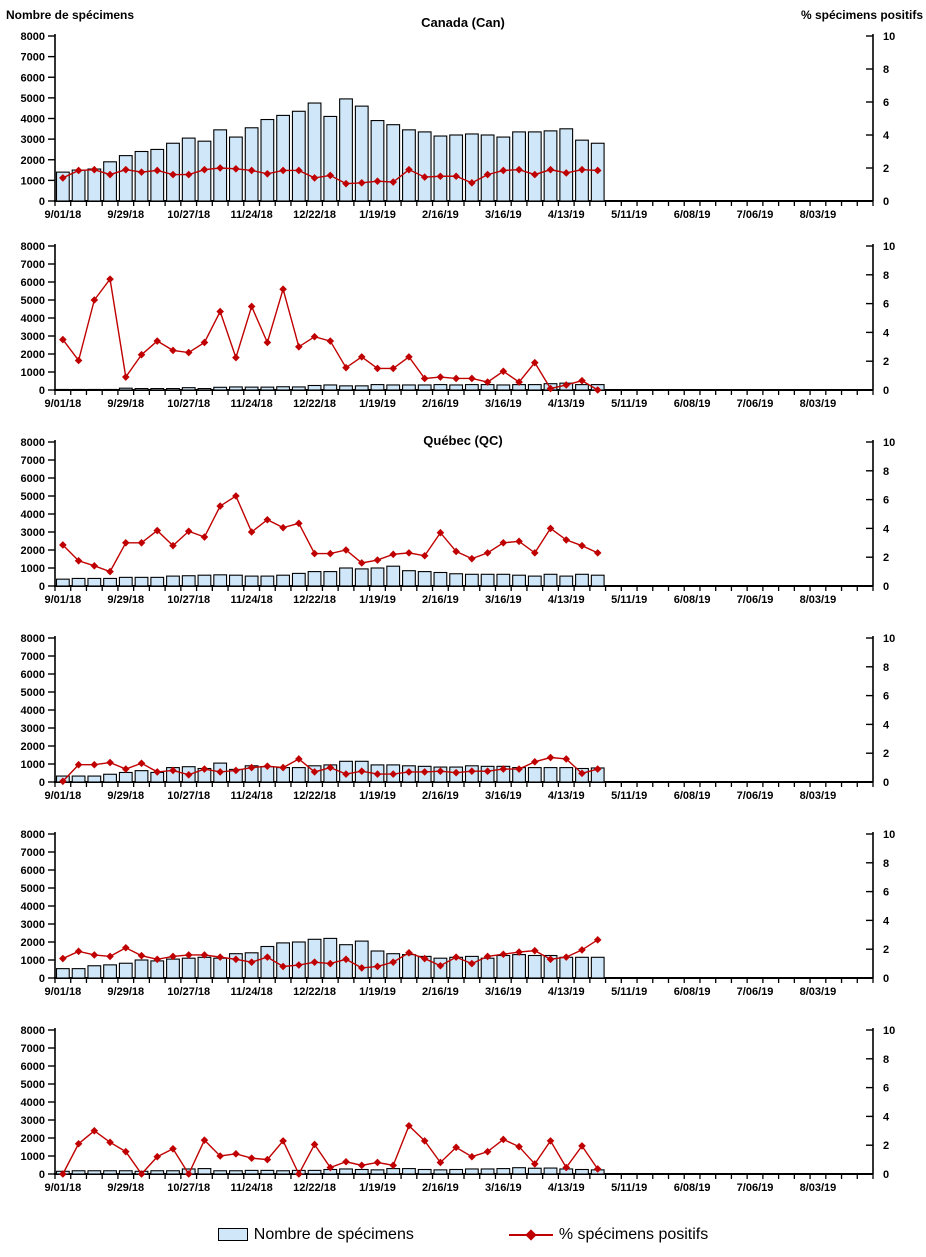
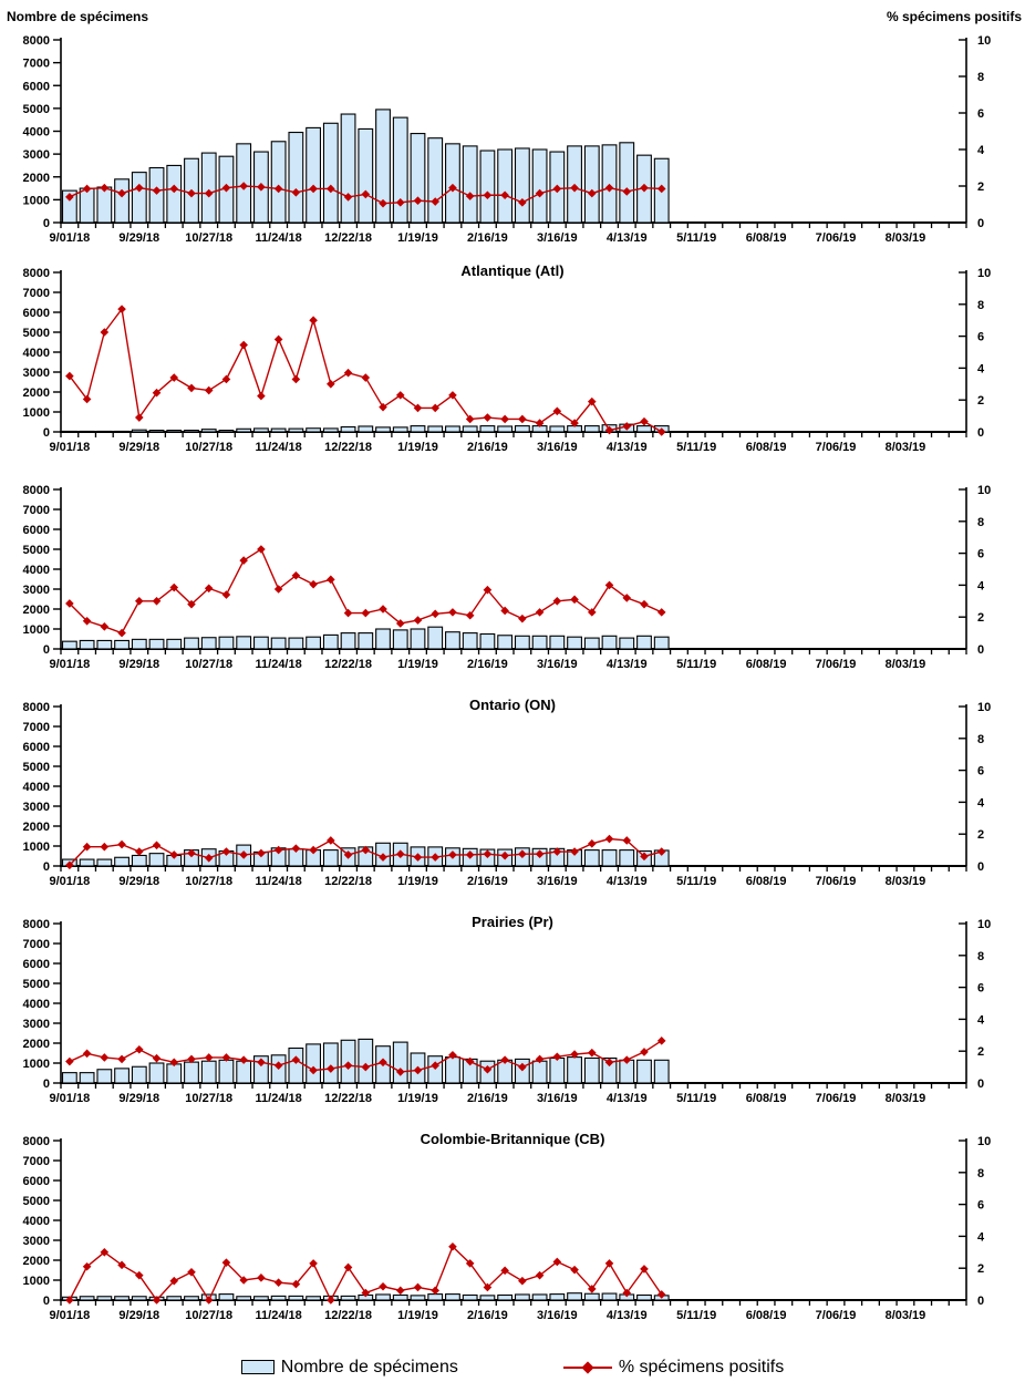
  Nombre de spécimens
  % spécimens positifs
- Canada (Can)
  0
  1000
  2000
  3000
  4000
  5000
  6000
  7000
  8000
  0
  2
  4
  6
  8
  10
  9/01/18
  9/29/18
  10/27/18
  11/24/18
  12/22/18
  1/19/19
  2/16/19
  3/16/19
  4/13/19
  5/11/19
  6/08/19
  7/06/19
  8/03/19
+ Atlantique (Atl)
  0
  1000
  2000
  3000
  4000
  5000
  6000
  7000
  8000
  0
  2
  4
  6
  8
  10
  9/01/18
  9/29/18
  10/27/18
  11/24/18
  12/22/18
  1/19/19
  2/16/19
  3/16/19
  4/13/19
  5/11/19
  6/08/19
  7/06/19
  8/03/19
- Québec (QC)
  0
  1000
  2000
  3000
  4000
  5000
  6000
  7000
  8000
  0
  2
  4
  6
  8
  10
  9/01/18
  9/29/18
  10/27/18
  11/24/18
  12/22/18
  1/19/19
  2/16/19
  3/16/19
  4/13/19
  5/11/19
  6/08/19
  7/06/19
  8/03/19
+ Ontario (ON)
  0
  1000
  2000
  3000
  4000
  5000
  6000
  7000
  8000
  0
  2
  4
  6
  8
  10
  9/01/18
  9/29/18
  10/27/18
  11/24/18
  12/22/18
  1/19/19
  2/16/19
  3/16/19
  4/13/19
  5/11/19
  6/08/19
  7/06/19
  8/03/19
+ Prairies (Pr)
  0
  1000
  2000
  3000
  4000
  5000
  6000
  7000
  8000
  0
  2
  4
  6
  8
  10
  9/01/18
  9/29/18
  10/27/18
  11/24/18
  12/22/18
  1/19/19
  2/16/19
  3/16/19
  4/13/19
  5/11/19
  6/08/19
  7/06/19
  8/03/19
+ Colombie-Britannique (CB)
  0
  1000
  2000
  3000
  4000
  5000
  6000
  7000
  8000
  0
  2
  4
  6
  8
  10
  9/01/18
  9/29/18
  10/27/18
  11/24/18
  12/22/18
  1/19/19
  2/16/19
  3/16/19
  4/13/19
  5/11/19
  6/08/19
  7/06/19
  8/03/19
  Nombre de spécimens
  % spécimens positifs
